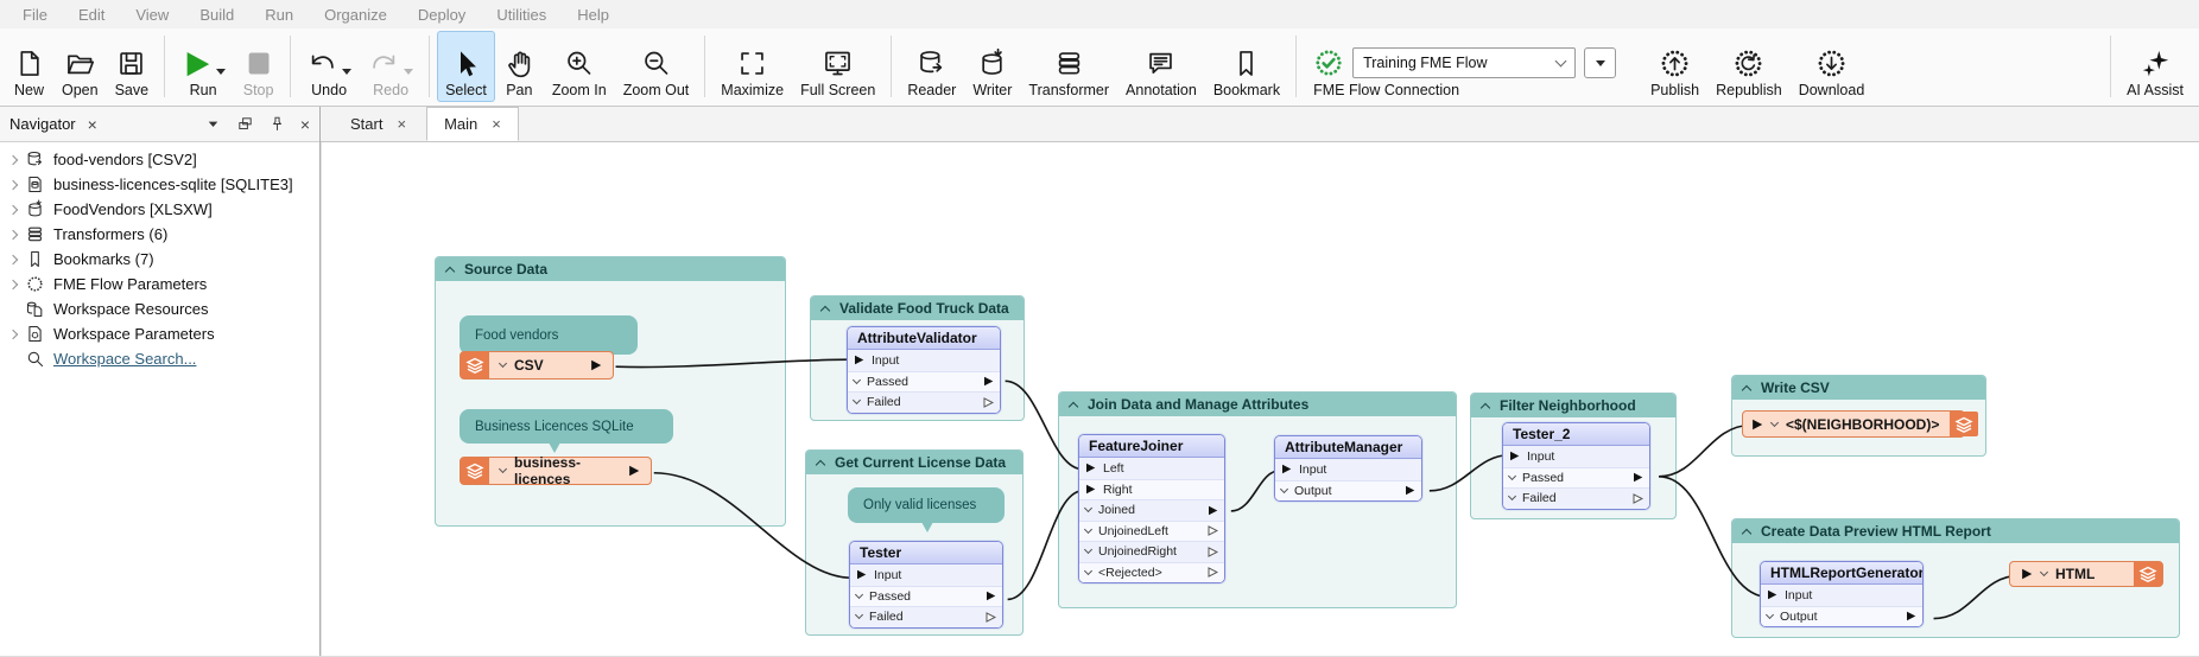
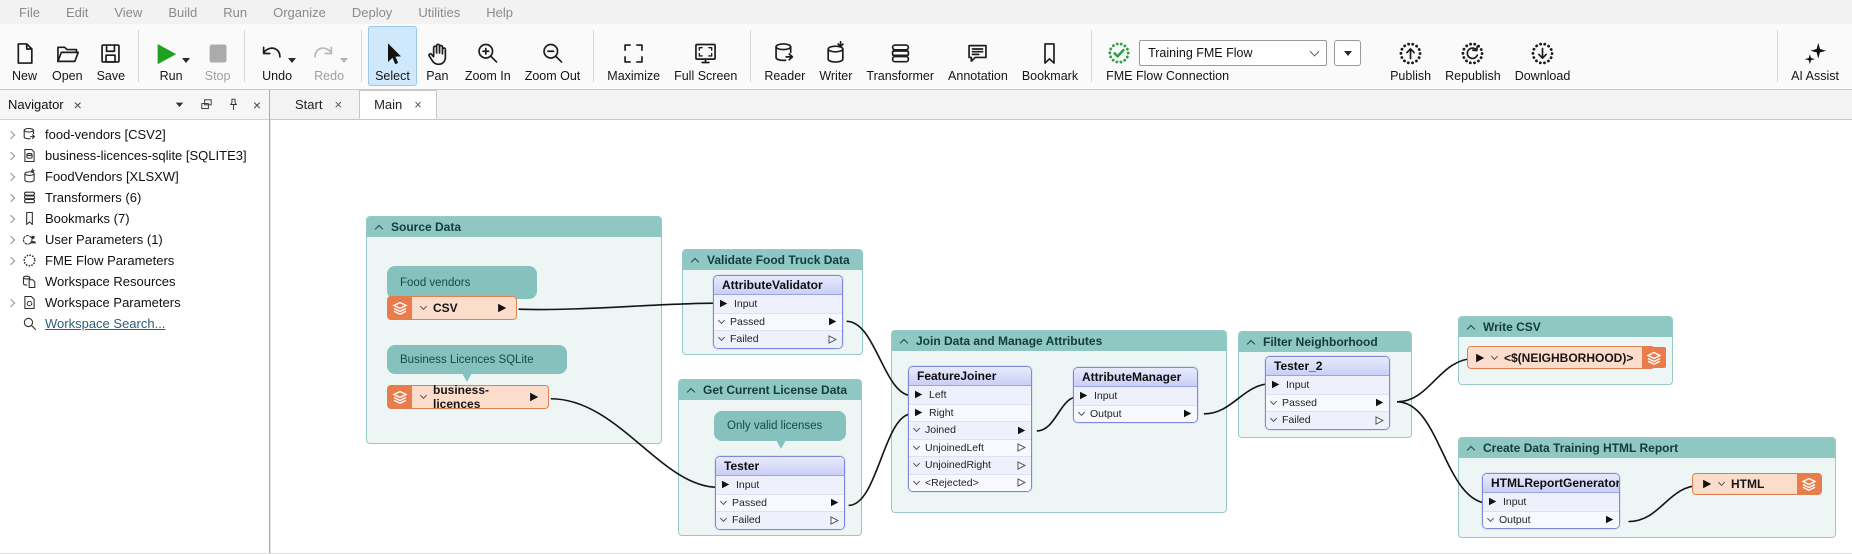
  File
  Edit
  View
  Build
  Run
  Organize
  Deploy
  Utilities
  Help
  New
  Open
  Save
  Run
  Stop
  Undo
  Redo
  Select
  Pan
  Zoom In
  Zoom Out
  Maximize
  Full Screen
  Reader
  Writer
  Transformer
  Annotation
  Bookmark
  Training FME Flow
  FME Flow Connection
  Publish
  Republish
  Download
  AI Assist
  Navigator
  ×
  ×
  food-vendors [CSV2]
  business-licences-sqlite [SQLITE3]
  FoodVendors [XLSXW]
  Transformers (6)
  Bookmarks (7)
+ User Parameters (1)
  FME Flow Parameters
  Workspace Resources
  Workspace Parameters
  Workspace Search...
  Start
  ×
  Main
  ×
  Source Data
  Validate Food Truck Data
  Get Current License Data
  Join Data and Manage Attributes
  Filter Neighborhood
  Write CSV
- Create Data Preview HTML Report
+ Create Data Training HTML Report
  Food vendors
  Business Licences SQLite
  Only valid licenses
  CSV
  business-licences
  AttributeValidator
  Input
  Passed
  Failed
  Tester
  Input
  Passed
  Failed
  FeatureJoiner
  Left
  Right
  Joined
  UnjoinedLeft
  UnjoinedRight
  <Rejected>
  AttributeManager
  Input
  Output
  Tester_2
  Input
  Passed
  Failed
  <$(NEIGHBORHOOD)>
  HTMLReportGenerator
  Input
  Output
  HTML
